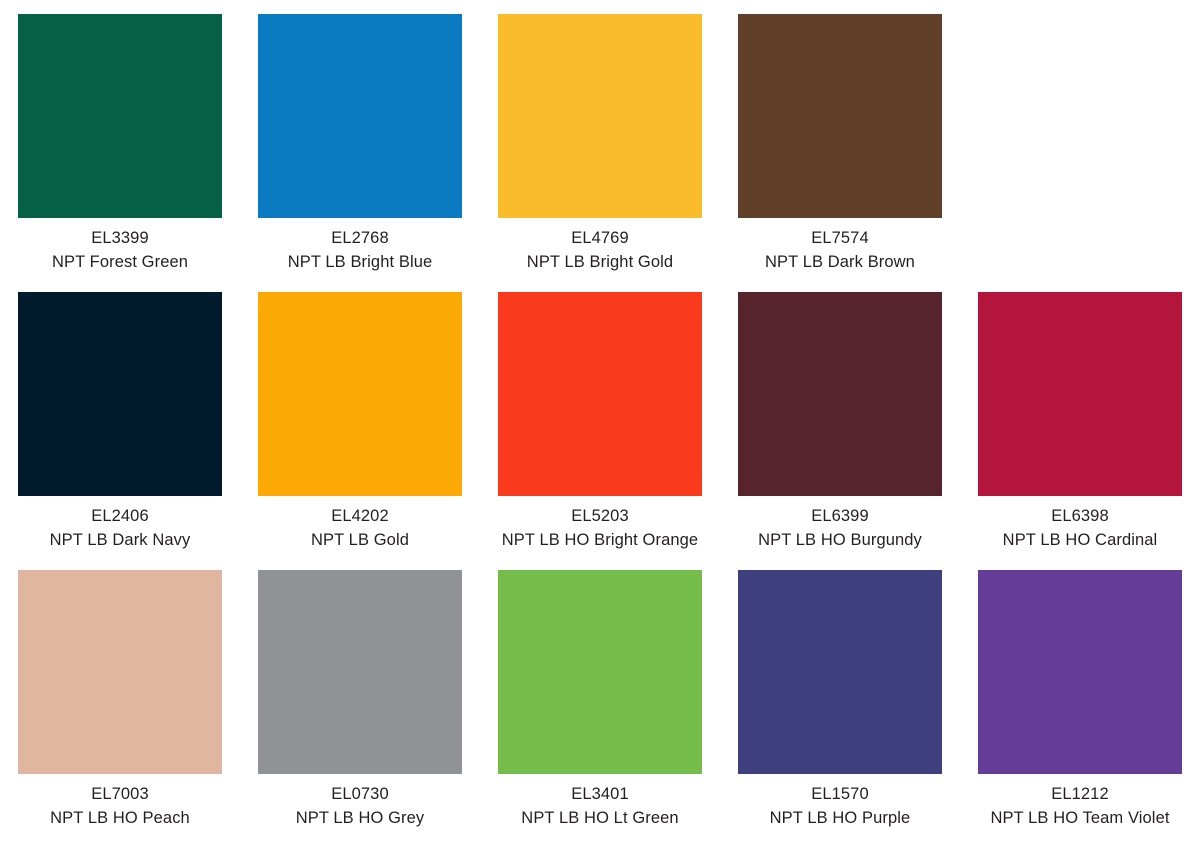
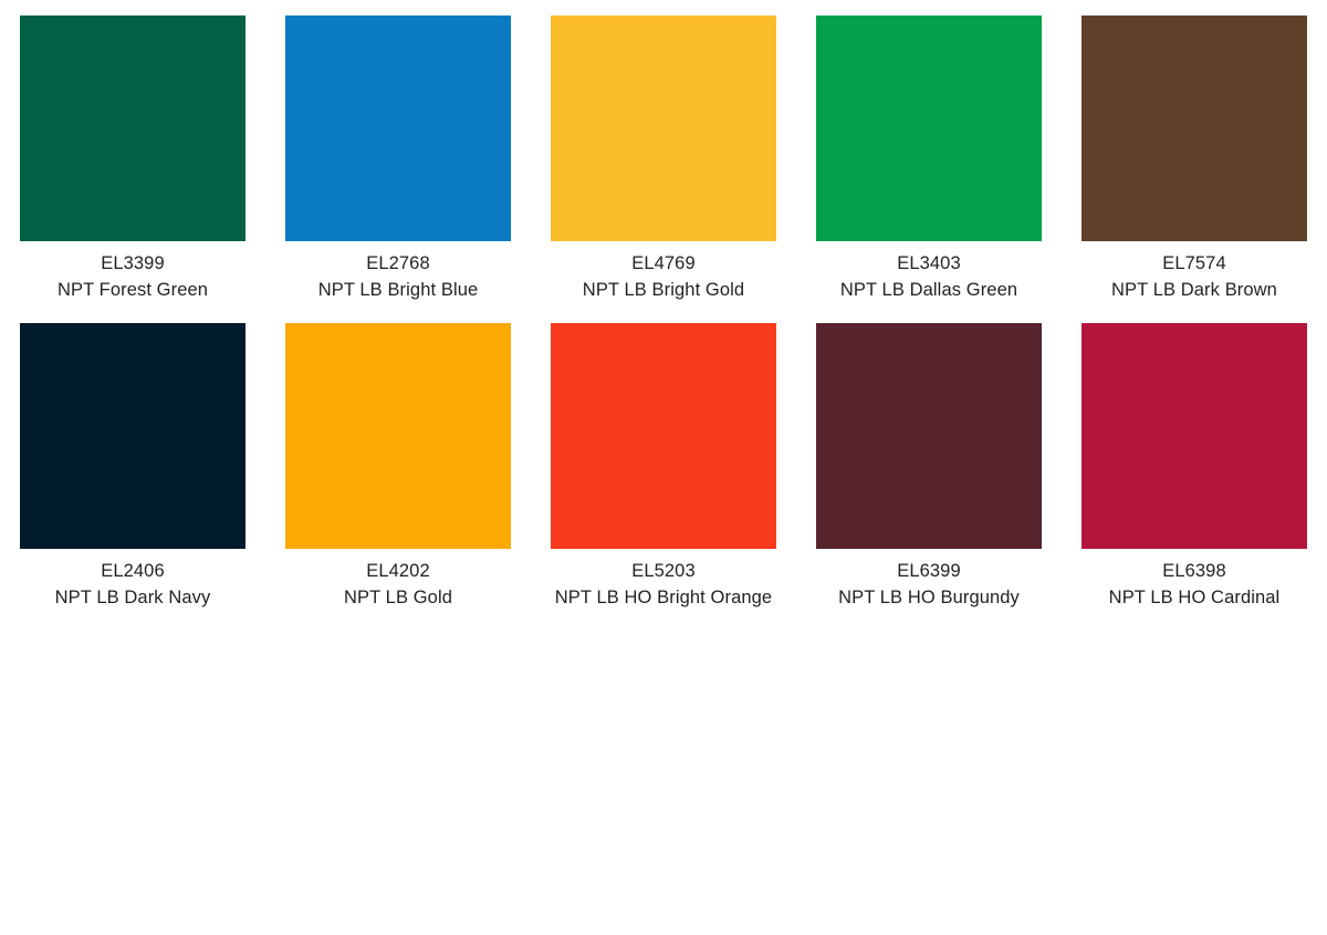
  EL3399
  NPT Forest Green
  EL2768
  NPT LB Bright Blue
  EL4769
  NPT LB Bright Gold
+ EL3403
+ NPT LB Dallas Green
  EL7574
  NPT LB Dark Brown
  EL2406
  NPT LB Dark Navy
  EL4202
  NPT LB Gold
  EL5203
  NPT LB HO Bright Orange
  EL6399
  NPT LB HO Burgundy
  EL6398
  NPT LB HO Cardinal
- EL7003
- NPT LB HO Peach
- EL0730
- NPT LB HO Grey
- EL3401
- NPT LB HO Lt Green
- EL1570
- NPT LB HO Purple
- EL1212
- NPT LB HO Team Violet
